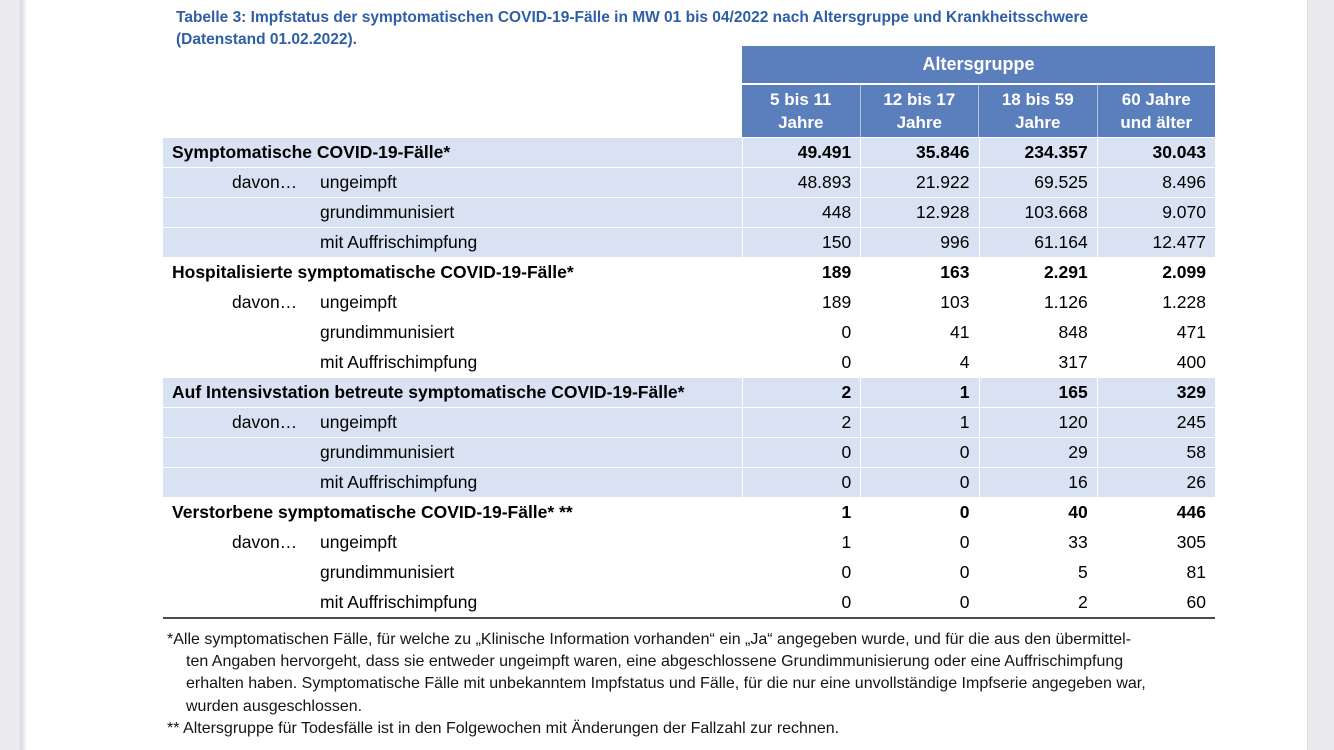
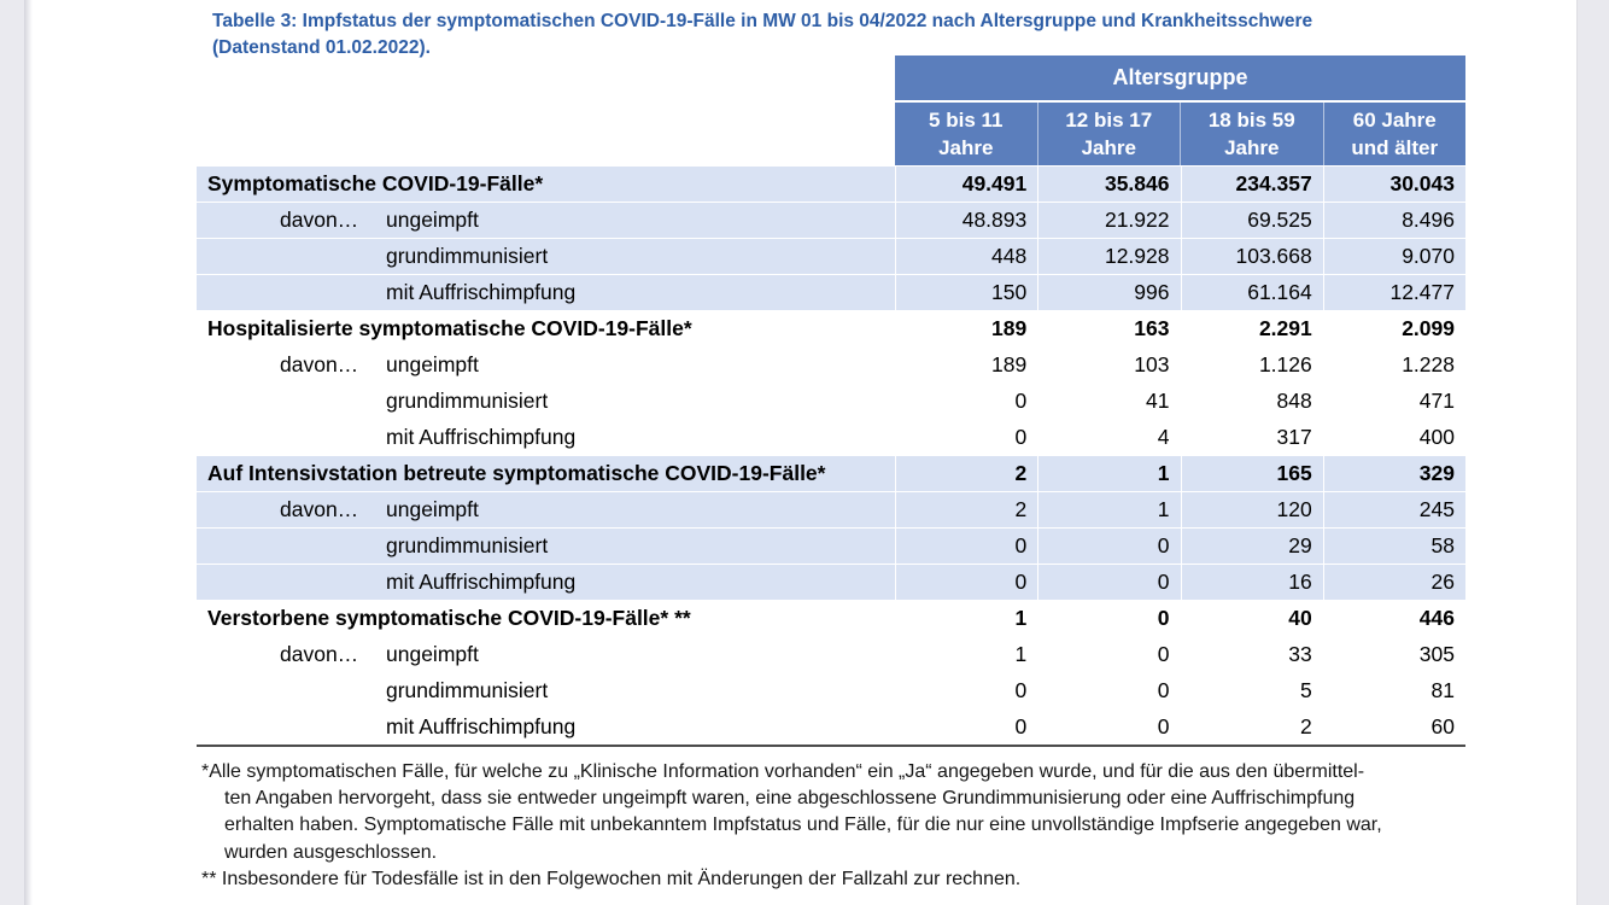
  Tabelle 3: Impfstatus der symptomatischen COVID-19-Fälle in MW 01 bis 04/2022 nach Altersgruppe und Krankheitsschwere
  (Datenstand 01.02.2022).
  Altersgruppe
  5 bis 11
  Jahre
  12 bis 17
  Jahre
  18 bis 59
  Jahre
  60 Jahre
  und älter
  Symptomatische COVID-19-Fälle*
  49.491
  35.846
  234.357
  30.043
  davon…
  ungeimpft
  48.893
  21.922
  69.525
  8.496
  grundimmunisiert
  448
  12.928
  103.668
  9.070
  mit Auffrischimpfung
  150
  996
  61.164
  12.477
  Hospitalisierte symptomatische COVID-19-Fälle*
  189
  163
  2.291
  2.099
  davon…
  ungeimpft
  189
  103
  1.126
  1.228
  grundimmunisiert
  0
  41
  848
  471
  mit Auffrischimpfung
  0
  4
  317
  400
  Auf Intensivstation betreute symptomatische COVID-19-Fälle*
  2
  1
  165
  329
  davon…
  ungeimpft
  2
  1
  120
  245
  grundimmunisiert
  0
  0
  29
  58
  mit Auffrischimpfung
  0
  0
  16
  26
  Verstorbene symptomatische COVID-19-Fälle* **
  1
  0
  40
  446
  davon…
  ungeimpft
  1
  0
  33
  305
  grundimmunisiert
  0
  0
  5
  81
  mit Auffrischimpfung
  0
  0
  2
  60
  *Alle symptomatischen Fälle, für welche zu „Klinische Information vorhanden“ ein „Ja“ angegeben wurde, und für die aus den übermittel-
  ten Angaben hervorgeht, dass sie entweder ungeimpft waren, eine abgeschlossene Grundimmunisierung oder eine Auffrischimpfung
  erhalten haben. Symptomatische Fälle mit unbekanntem Impfstatus und Fälle, für die nur eine unvollständige Impfserie angegeben war,
  wurden ausgeschlossen.
- ** Altersgruppe für Todesfälle ist in den Folgewochen mit Änderungen der Fallzahl zur rechnen.
+ ** Insbesondere für Todesfälle ist in den Folgewochen mit Änderungen der Fallzahl zur rechnen.
